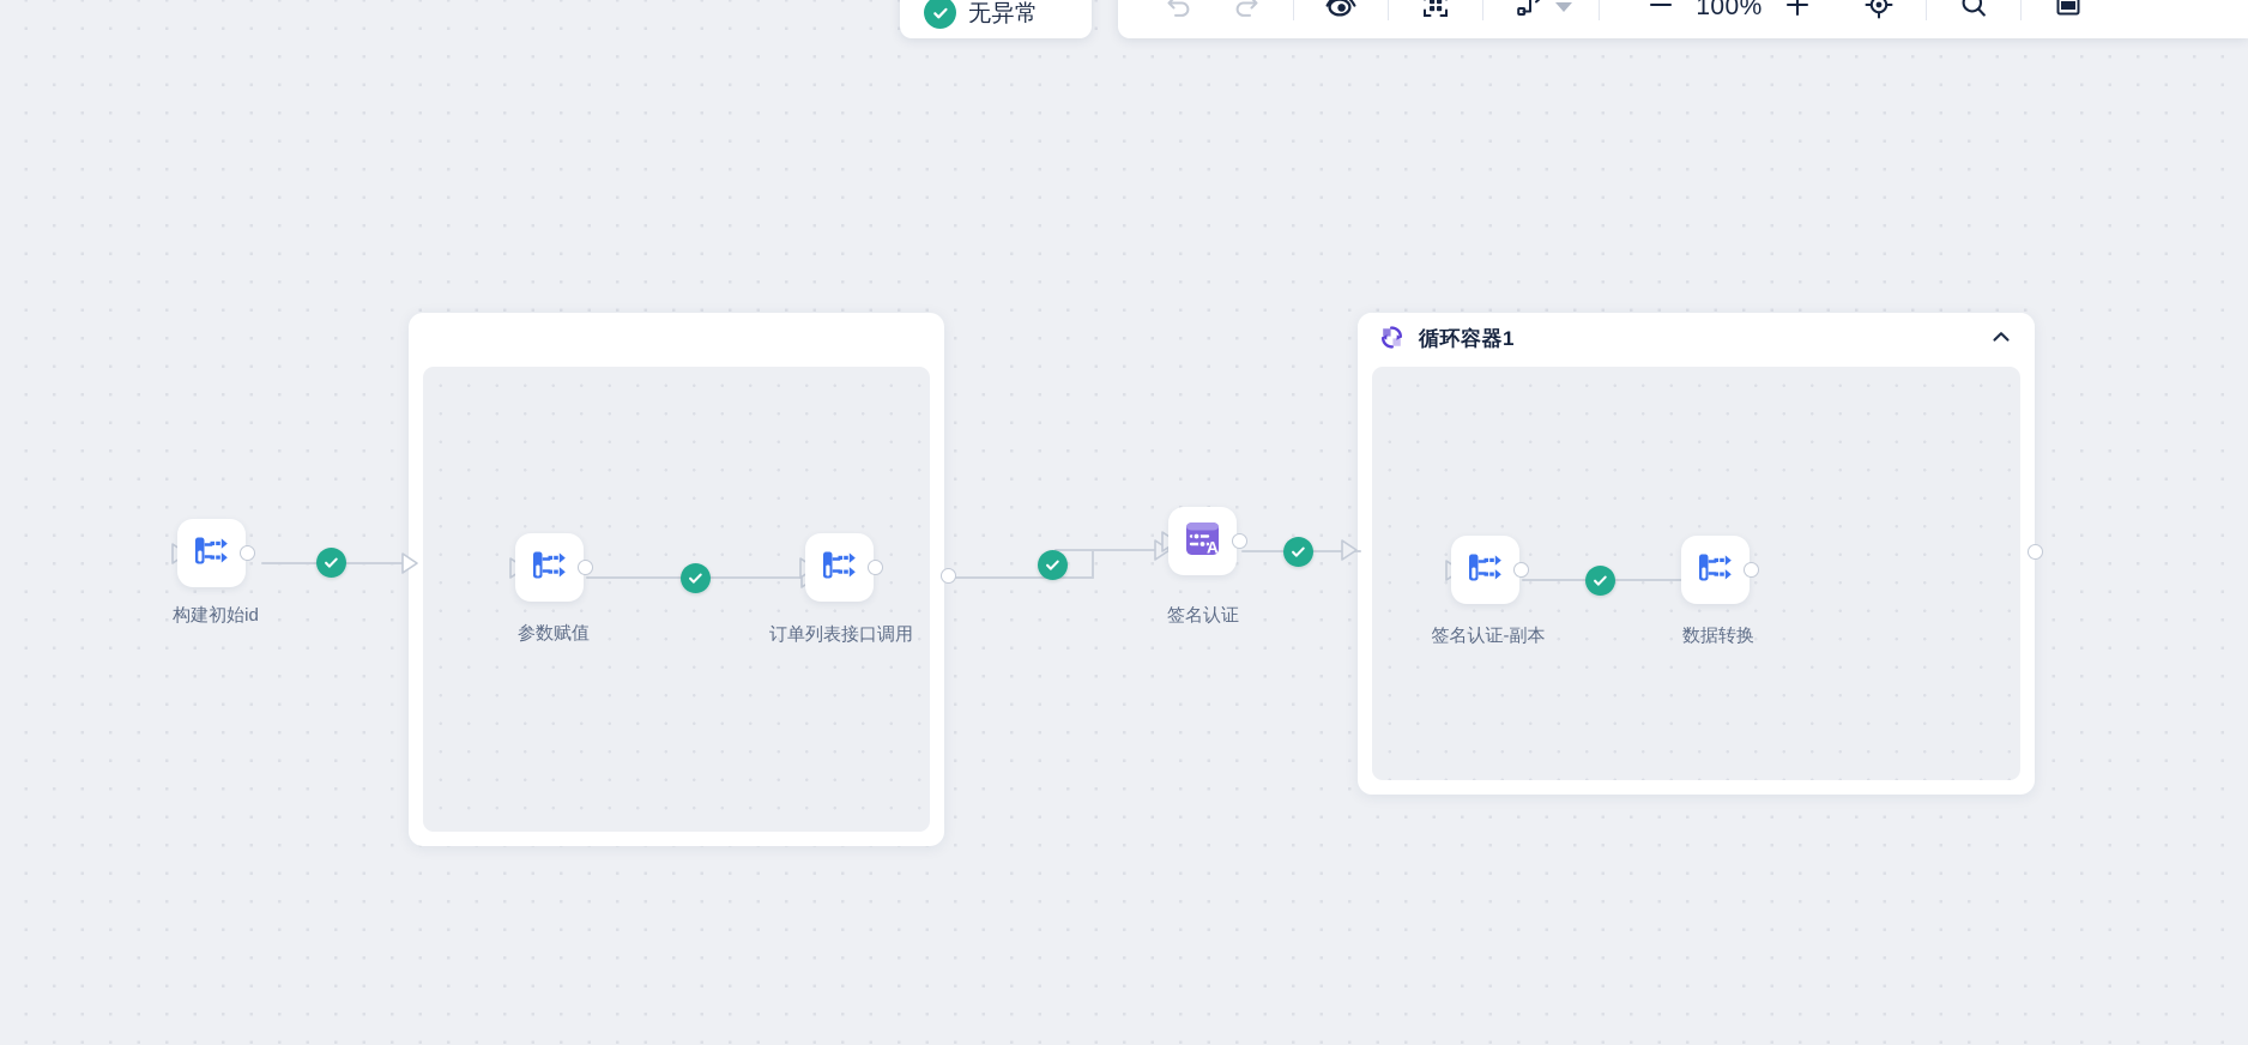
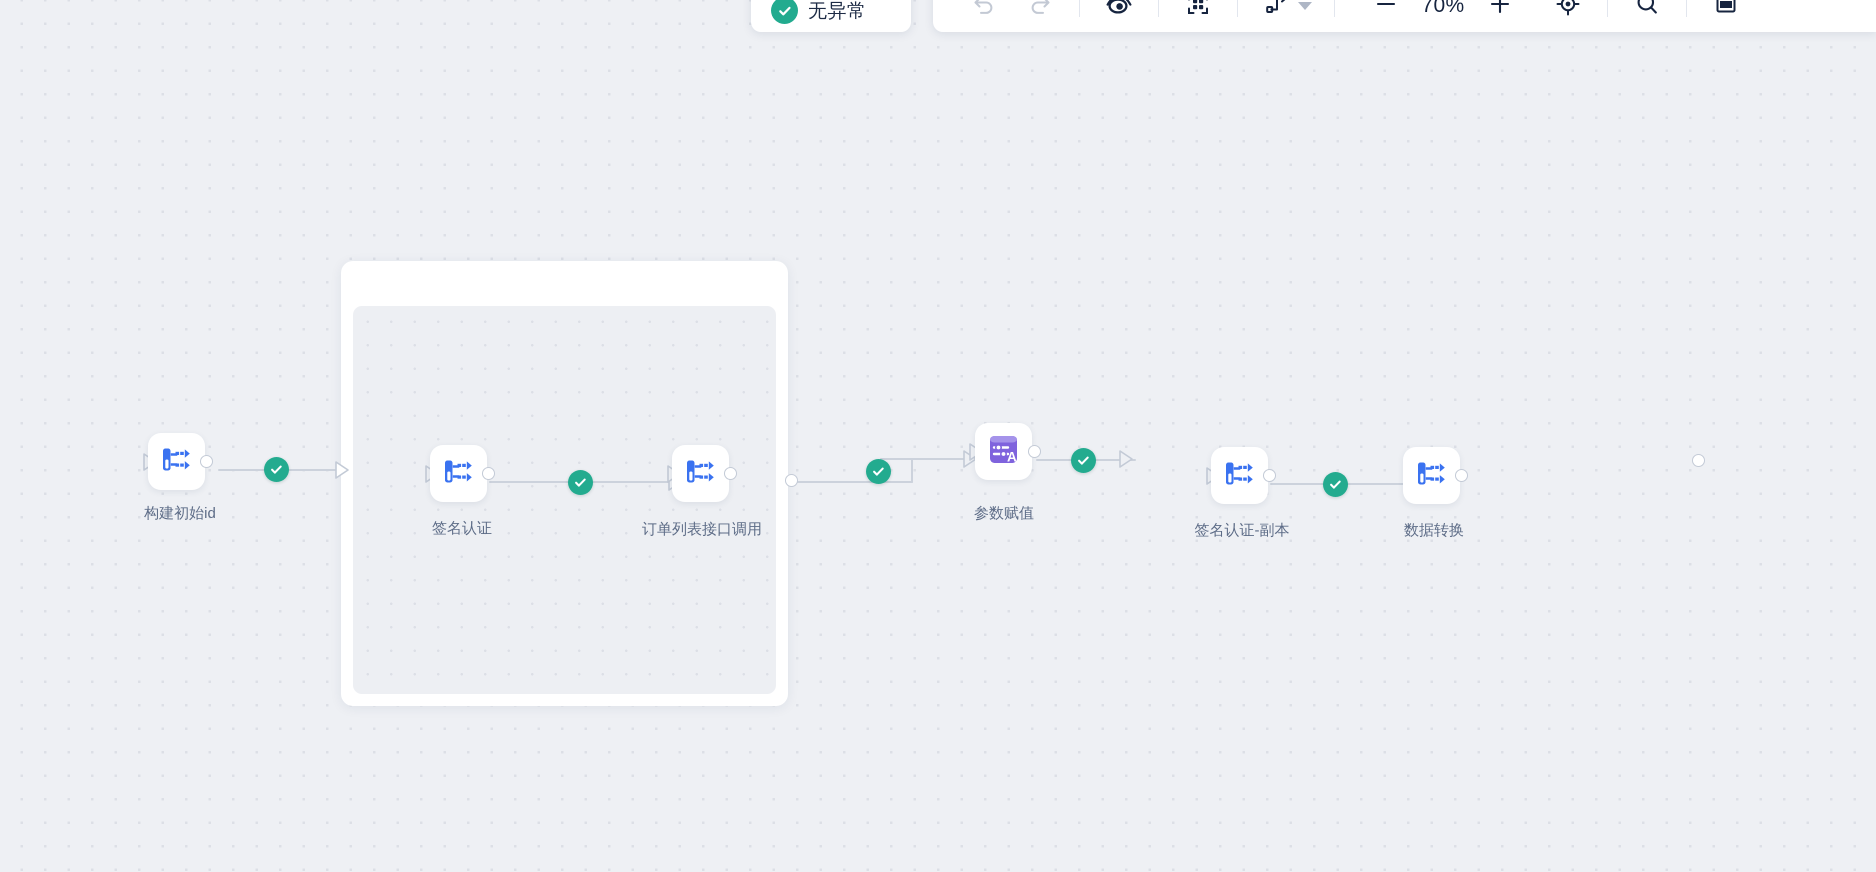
  无异常
- 100%
+ 70%
- 循环容器1
  构建初始id
- 参数赋值
+ 签名认证
  订单列表接口调用
  A
- 签名认证
+ 参数赋值
  签名认证-副本
  数据转换
